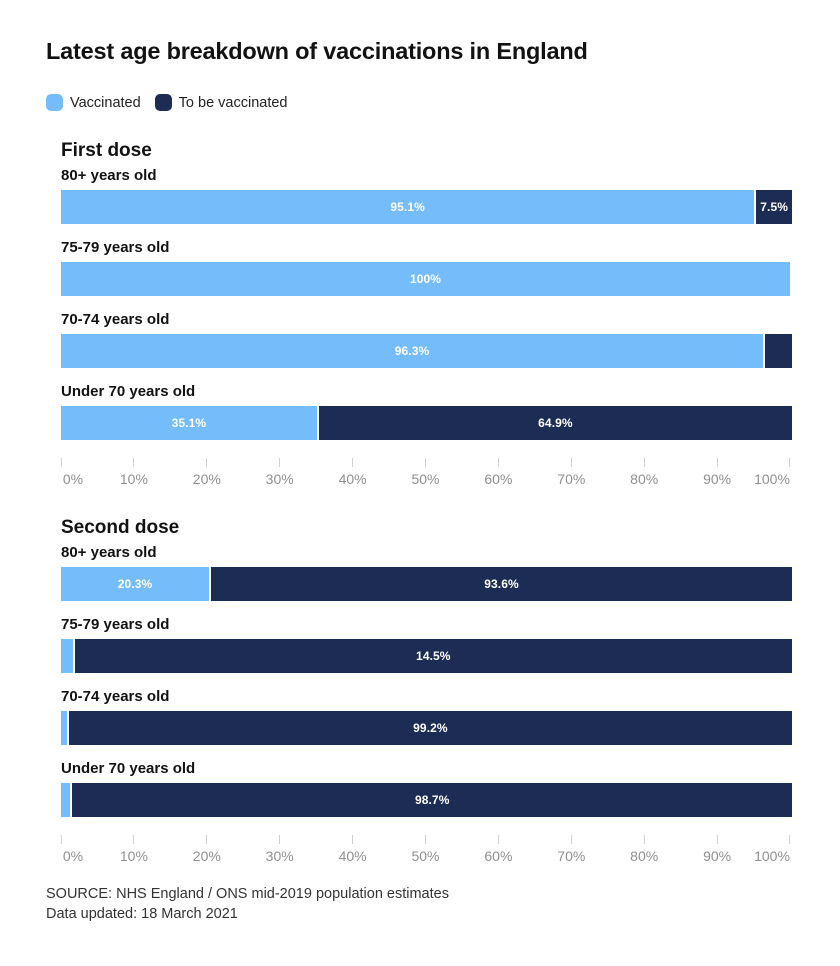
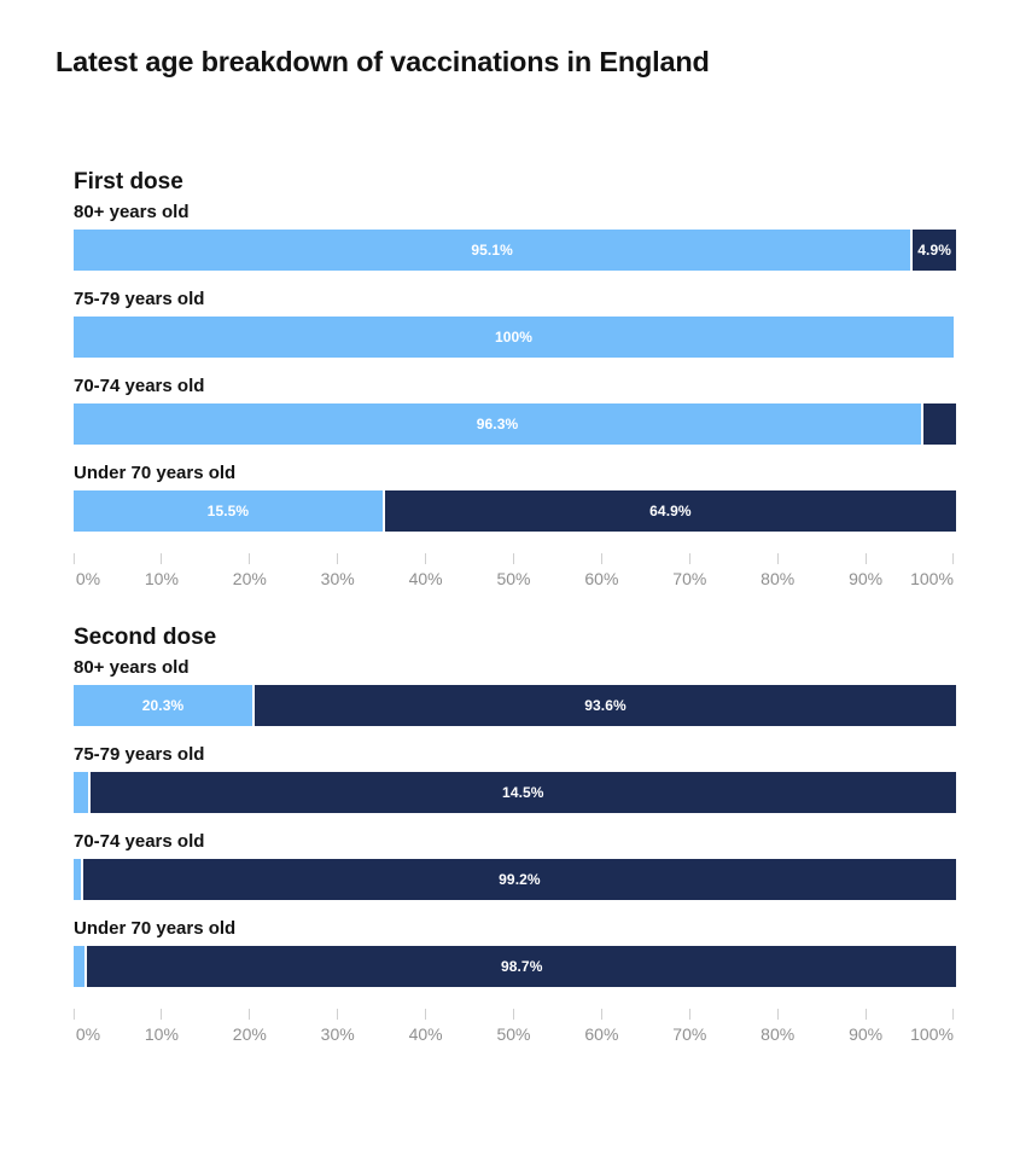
  Latest age breakdown of vaccinations in England
- Vaccinated
- To be vaccinated
  First dose
  80+ years old
  95.1%
- 7.5%
+ 4.9%
  75-79 years old
  100%
  70-74 years old
  96.3%
  Under 70 years old
- 35.1%
+ 15.5%
  64.9%
  0%
  10%
  20%
  30%
  40%
  50%
  60%
  70%
  80%
  90%
  100%
  Second dose
  80+ years old
  20.3%
  93.6%
  75-79 years old
  14.5%
  70-74 years old
  99.2%
  Under 70 years old
  98.7%
  0%
  10%
  20%
  30%
  40%
  50%
  60%
  70%
  80%
  90%
  100%
- SOURCE: NHS England / ONS mid-2019 population estimates
- Data updated: 18 March 2021
